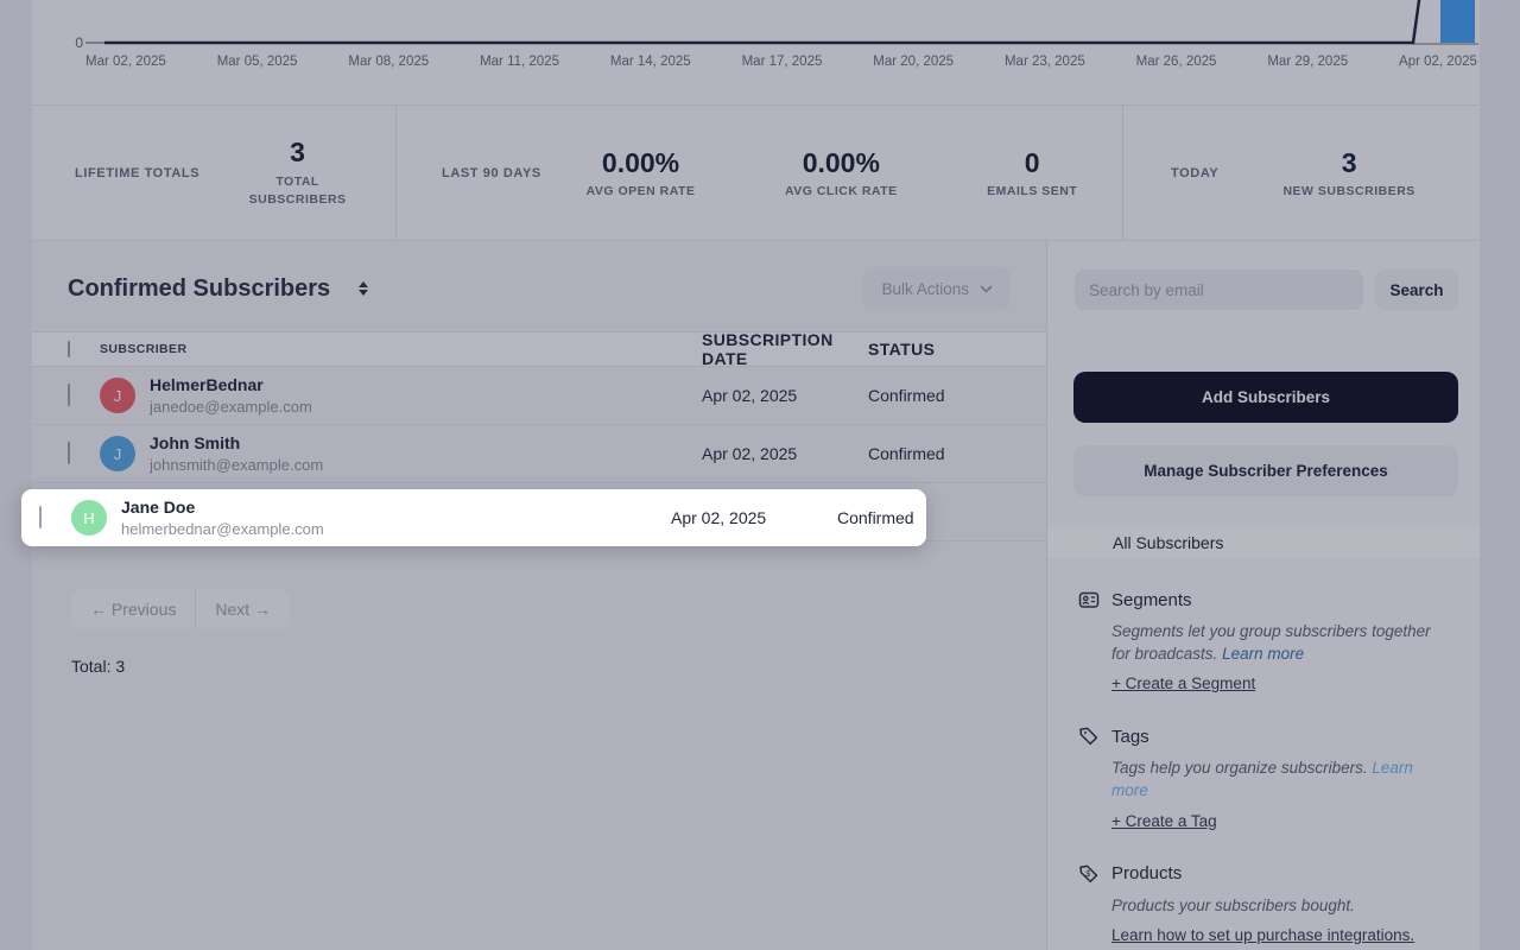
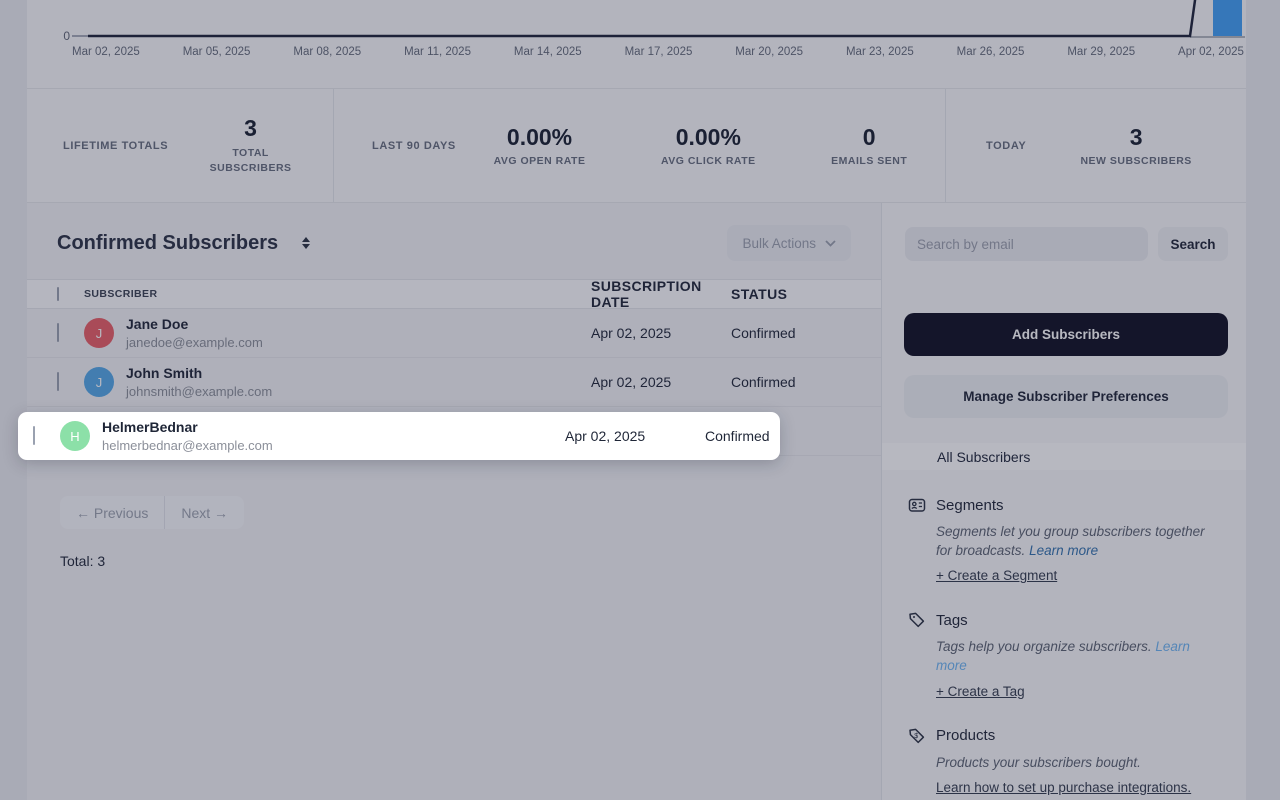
  0
  Mar 02, 2025
  Mar 05, 2025
  Mar 08, 2025
  Mar 11, 2025
  Mar 14, 2025
  Mar 17, 2025
  Mar 20, 2025
  Mar 23, 2025
  Mar 26, 2025
  Mar 29, 2025
  Apr 02, 2025
  LIFETIME TOTALS
  3
  TOTAL SUBSCRIBERS
  LAST 90 DAYS
  0.00%
  AVG OPEN RATE
  0.00%
  AVG CLICK RATE
  0
  EMAILS SENT
  TODAY
  3
  NEW SUBSCRIBERS
  Confirmed Subscribers
  Bulk Actions
  SUBSCRIBER
  SUBSCRIPTION DATE
  STATUS
  J
- HelmerBednar
+ Jane Doe
  janedoe@example.com
  Apr 02, 2025
  Confirmed
  J
  John Smith
  johnsmith@example.com
  Apr 02, 2025
  Confirmed
  ← Previous
  Next →
  Total: 3
  Search by email
  Search
  Add Subscribers
  Manage Subscriber Preferences
  All Subscribers
  Segments
  Segments let you group subscribers together for broadcasts. Learn more
  + Create a Segment
  Tags
  Tags help you organize subscribers. Learn more
  + Create a Tag
  Products
  Products your subscribers bought.
  Learn how to set up purchase integrations.
  H
- Jane Doe
+ HelmerBednar
  helmerbednar@example.com
  Apr 02, 2025
  Confirmed
